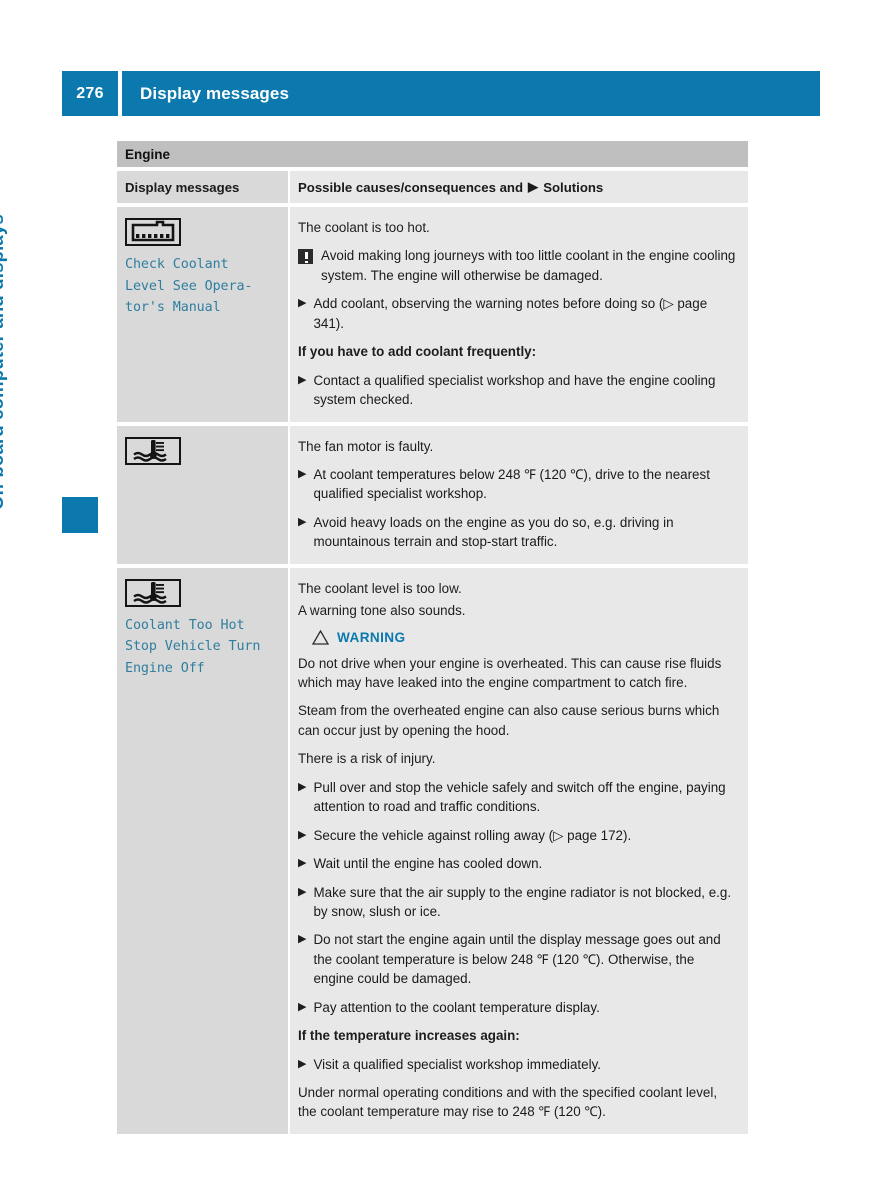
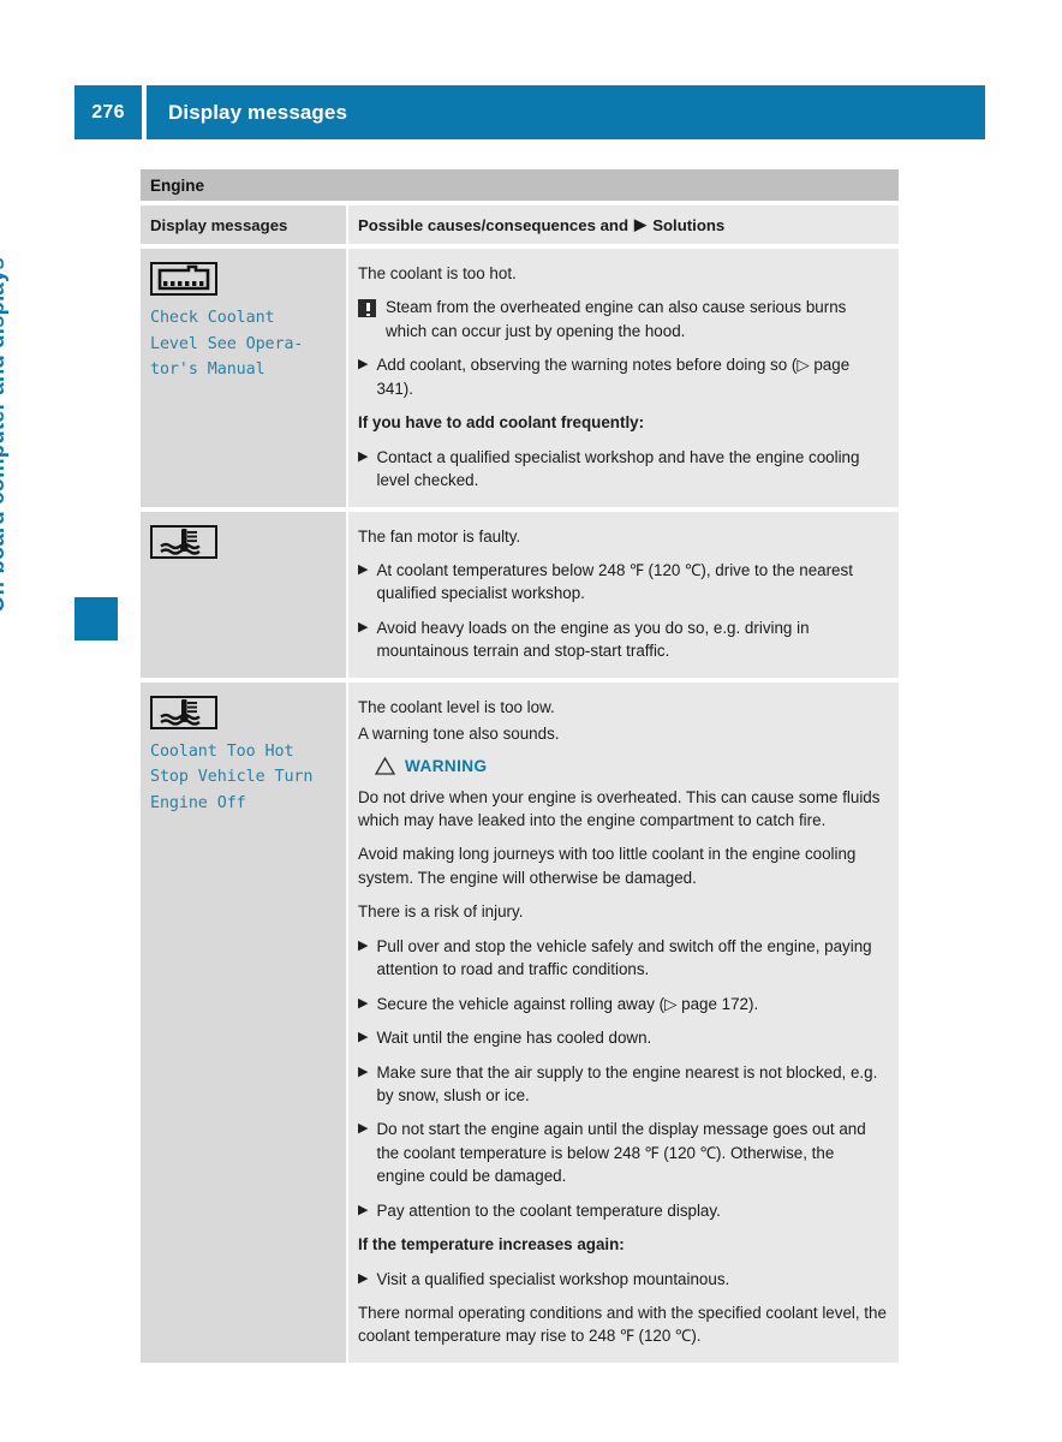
  276
  Display messages
  Engine
  Display messages
  Possible causes/consequences and
  ▶
  Solutions
  Check Coolant
  Level See Opera-
  tor's Manual
  The coolant is too hot.
- Avoid making long journeys with too little coolant in the engine cooling system. The engine will otherwise be damaged.
+ Steam from the overheated engine can also cause serious burns which can occur just by opening the hood.
  ▶
  Add coolant, observing the warning notes before doing so (▷ page 341).
  If you have to add coolant frequently:
  ▶
- Contact a qualified specialist workshop and have the engine cooling system checked.
+ Contact a qualified specialist workshop and have the engine cooling level checked.
  The fan motor is faulty.
  ▶
  At coolant temperatures below 248 ℉ (120 ℃), drive to the nearest qualified specialist workshop.
  ▶
  Avoid heavy loads on the engine as you do so, e.g. driving in mountainous terrain and stop-start traffic.
  Coolant Too Hot
  Stop Vehicle Turn
  Engine Off
  The coolant level is too low.
  A warning tone also sounds.
  WARNING
- Do not drive when your engine is overheated. This can cause rise fluids which may have leaked into the engine compartment to catch fire.
+ Do not drive when your engine is overheated. This can cause some fluids which may have leaked into the engine compartment to catch fire.
- Steam from the overheated engine can also cause serious burns which can occur just by opening the hood.
+ Avoid making long journeys with too little coolant in the engine cooling system. The engine will otherwise be damaged.
  There is a risk of injury.
  ▶
  Pull over and stop the vehicle safely and switch off the engine, paying attention to road and traffic conditions.
  ▶
  Secure the vehicle against rolling away (▷ page 172).
  ▶
  Wait until the engine has cooled down.
  ▶
- Make sure that the air supply to the engine radiator is not blocked, e.g. by snow, slush or ice.
+ Make sure that the air supply to the engine nearest is not blocked, e.g. by snow, slush or ice.
  ▶
  Do not start the engine again until the display message goes out and the coolant temperature is below 248 ℉ (120 ℃). Otherwise, the engine could be damaged.
  ▶
  Pay attention to the coolant temperature display.
  If the temperature increases again:
  ▶
- Visit a qualified specialist workshop immediately.
+ Visit a qualified specialist workshop mountainous.
- Under normal operating conditions and with the specified coolant level, the coolant temperature may rise to 248 ℉ (120 ℃).
+ There normal operating conditions and with the specified coolant level, the coolant temperature may rise to 248 ℉ (120 ℃).
